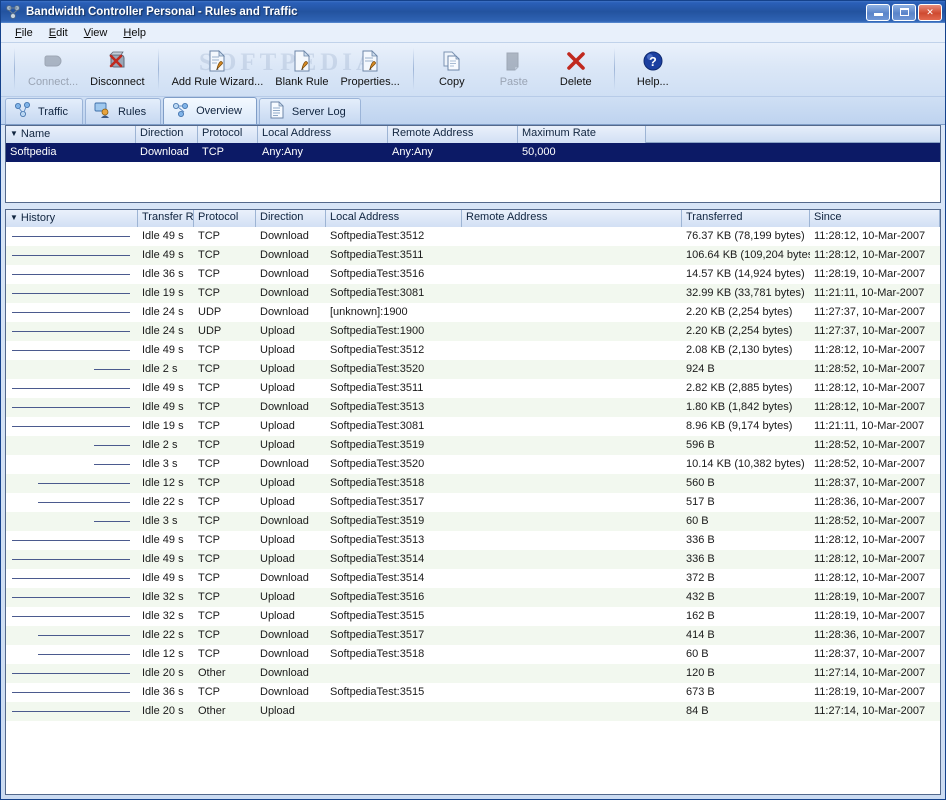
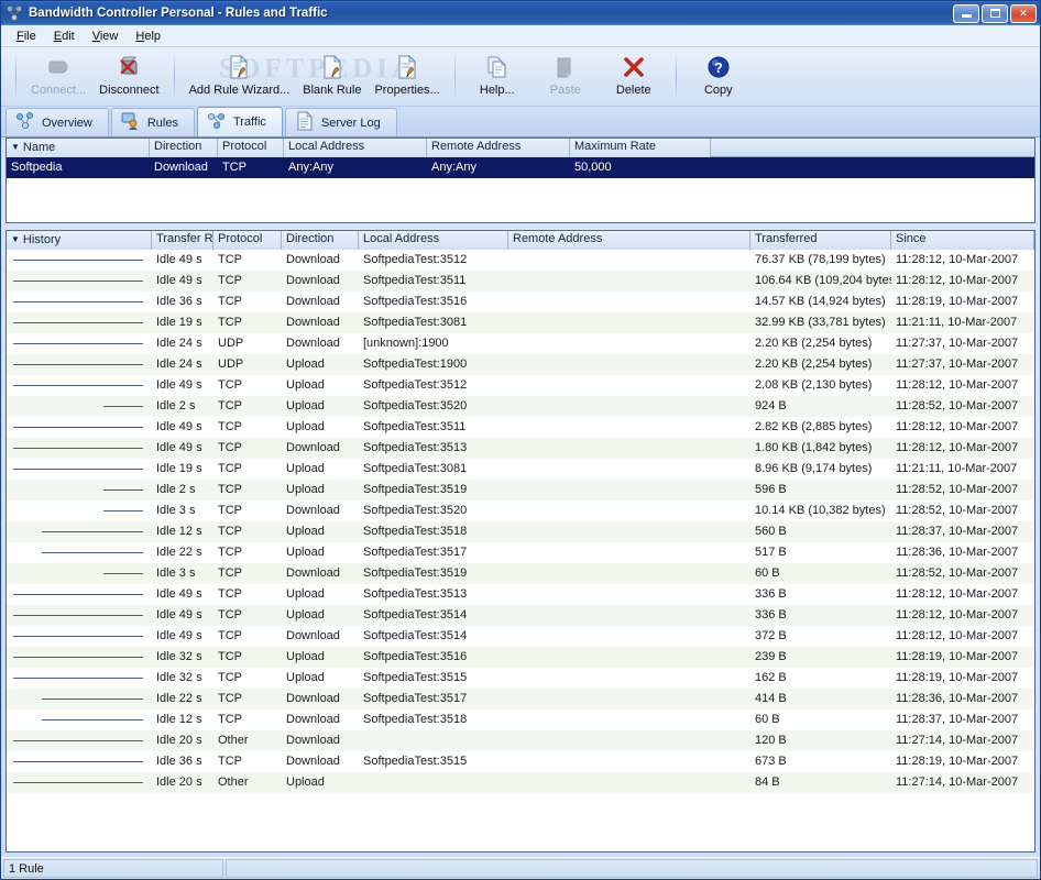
  Bandwidth Controller Personal - Rules and Traffic
  ✕
  File
  Edit
  View
  Help
  SOFTPEDI
  Connect...
  Disconnect
  Add Rule Wizard...
  Blank Rule
  Properties...
- Copy
+ Help...
  Paste
  Delete
  ?
- Help...
+ Copy
- Traffic
+ Overview
  Rules
- Overview
+ Traffic
  Server Log
  ▼ Name
  Direction
  Protocol
  Local Address
  Remote Address
  Maximum Rate
  Softpedia
  Download
  TCP
  Any:Any
  Any:Any
  50,000
  ▼ History
  Transfer R
  Protocol
  Direction
  Local Address
  Remote Address
  Transferred
  Since
  Idle 49 s
  TCP
  Download
  SoftpediaTest:3512
  76.37 KB (78,199 bytes)
  11:28:12, 10-Mar-2007
  Idle 49 s
  TCP
  Download
  SoftpediaTest:3511
  106.64 KB (109,204 byte
  11:28:12, 10-Mar-2007
  Idle 36 s
  TCP
  Download
  SoftpediaTest:3516
  14.57 KB (14,924 bytes)
  11:28:19, 10-Mar-2007
  Idle 19 s
  TCP
  Download
  SoftpediaTest:3081
  32.99 KB (33,781 bytes)
  11:21:11, 10-Mar-2007
  Idle 24 s
  UDP
  Download
  [unknown]:1900
  2.20 KB (2,254 bytes)
  11:27:37, 10-Mar-2007
  Idle 24 s
  UDP
  Upload
  SoftpediaTest:1900
  2.20 KB (2,254 bytes)
  11:27:37, 10-Mar-2007
  Idle 49 s
  TCP
  Upload
  SoftpediaTest:3512
  2.08 KB (2,130 bytes)
  11:28:12, 10-Mar-2007
  Idle 2 s
  TCP
  Upload
  SoftpediaTest:3520
  924 B
  11:28:52, 10-Mar-2007
  Idle 49 s
  TCP
  Upload
  SoftpediaTest:3511
  2.82 KB (2,885 bytes)
  11:28:12, 10-Mar-2007
  Idle 49 s
  TCP
  Download
  SoftpediaTest:3513
  1.80 KB (1,842 bytes)
  11:28:12, 10-Mar-2007
  Idle 19 s
  TCP
  Upload
  SoftpediaTest:3081
  8.96 KB (9,174 bytes)
  11:21:11, 10-Mar-2007
  Idle 2 s
  TCP
  Upload
  SoftpediaTest:3519
  596 B
  11:28:52, 10-Mar-2007
  Idle 3 s
  TCP
  Download
  SoftpediaTest:3520
  10.14 KB (10,382 bytes)
  11:28:52, 10-Mar-2007
  Idle 12 s
  TCP
  Upload
  SoftpediaTest:3518
  560 B
  11:28:37, 10-Mar-2007
  Idle 22 s
  TCP
  Upload
  SoftpediaTest:3517
  517 B
  11:28:36, 10-Mar-2007
  Idle 3 s
  TCP
  Download
  SoftpediaTest:3519
  60 B
  11:28:52, 10-Mar-2007
  Idle 49 s
  TCP
  Upload
  SoftpediaTest:3513
  336 B
  11:28:12, 10-Mar-2007
  Idle 49 s
  TCP
  Upload
  SoftpediaTest:3514
  336 B
  11:28:12, 10-Mar-2007
  Idle 49 s
  TCP
  Download
  SoftpediaTest:3514
  372 B
  11:28:12, 10-Mar-2007
  Idle 32 s
  TCP
  Upload
  SoftpediaTest:3516
- 432 B
+ 239 B
  11:28:19, 10-Mar-2007
  Idle 32 s
  TCP
  Upload
  SoftpediaTest:3515
  162 B
  11:28:19, 10-Mar-2007
  Idle 22 s
  TCP
  Download
  SoftpediaTest:3517
  414 B
  11:28:36, 10-Mar-2007
  Idle 12 s
  TCP
  Download
  SoftpediaTest:3518
  60 B
  11:28:37, 10-Mar-2007
  Idle 20 s
  Other
  Download
  120 B
  11:27:14, 10-Mar-2007
  Idle 36 s
  TCP
  Download
  SoftpediaTest:3515
  673 B
  11:28:19, 10-Mar-2007
  Idle 20 s
  Other
  Upload
  84 B
  11:27:14, 10-Mar-2007
+ 1 Rule
